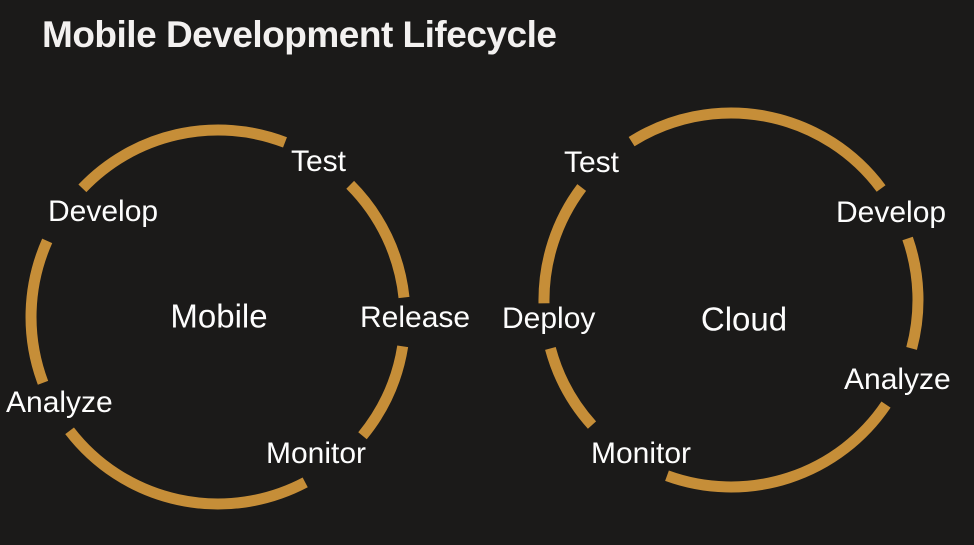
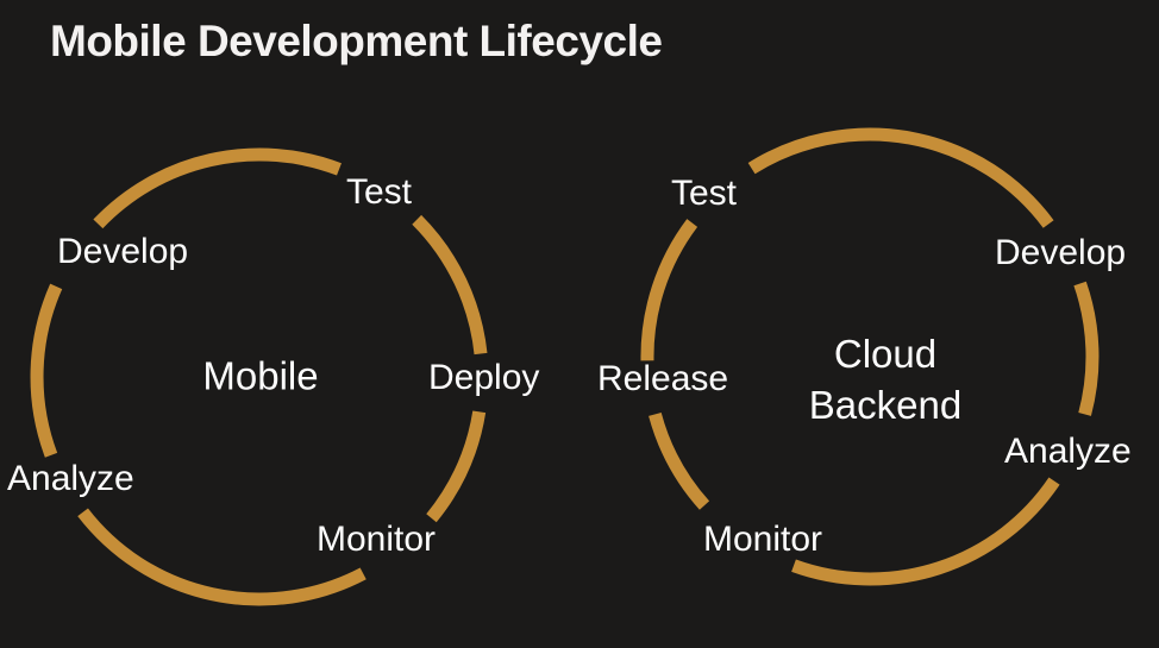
  Mobile Development Lifecycle
  Mobile
  Test
  Develop
- Release
+ Deploy
  Analyze
  Monitor
  Cloud
+ Backend
  Test
  Develop
- Deploy
+ Release
  Analyze
  Monitor
